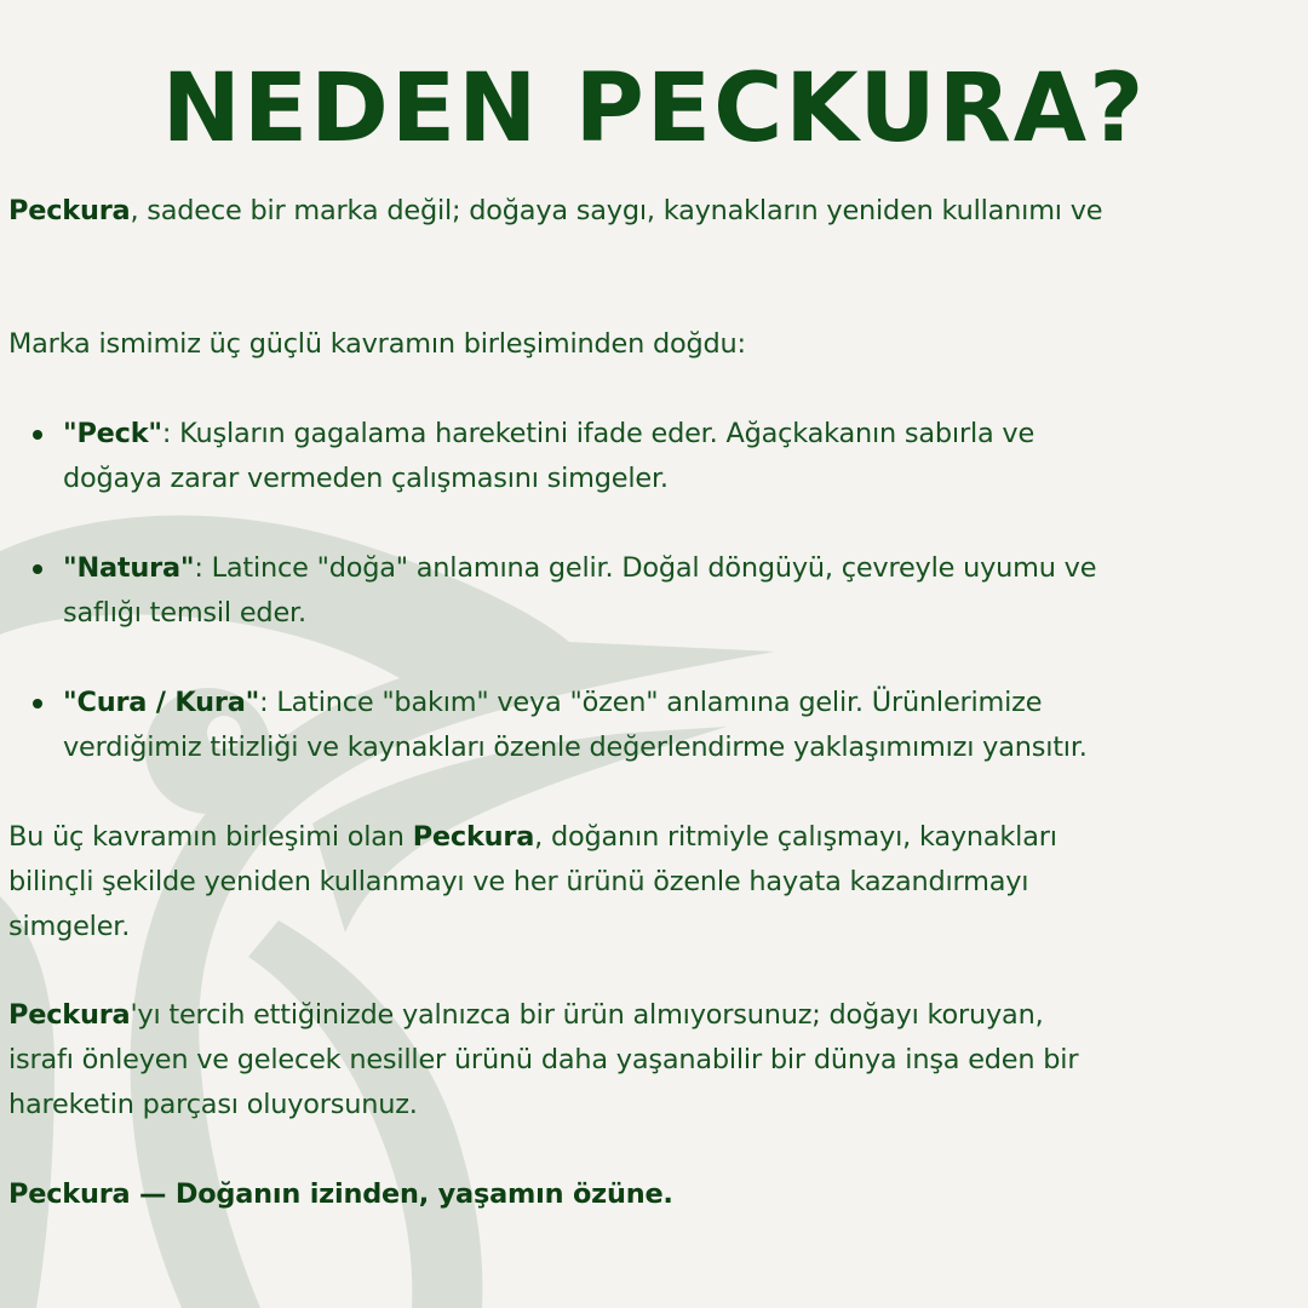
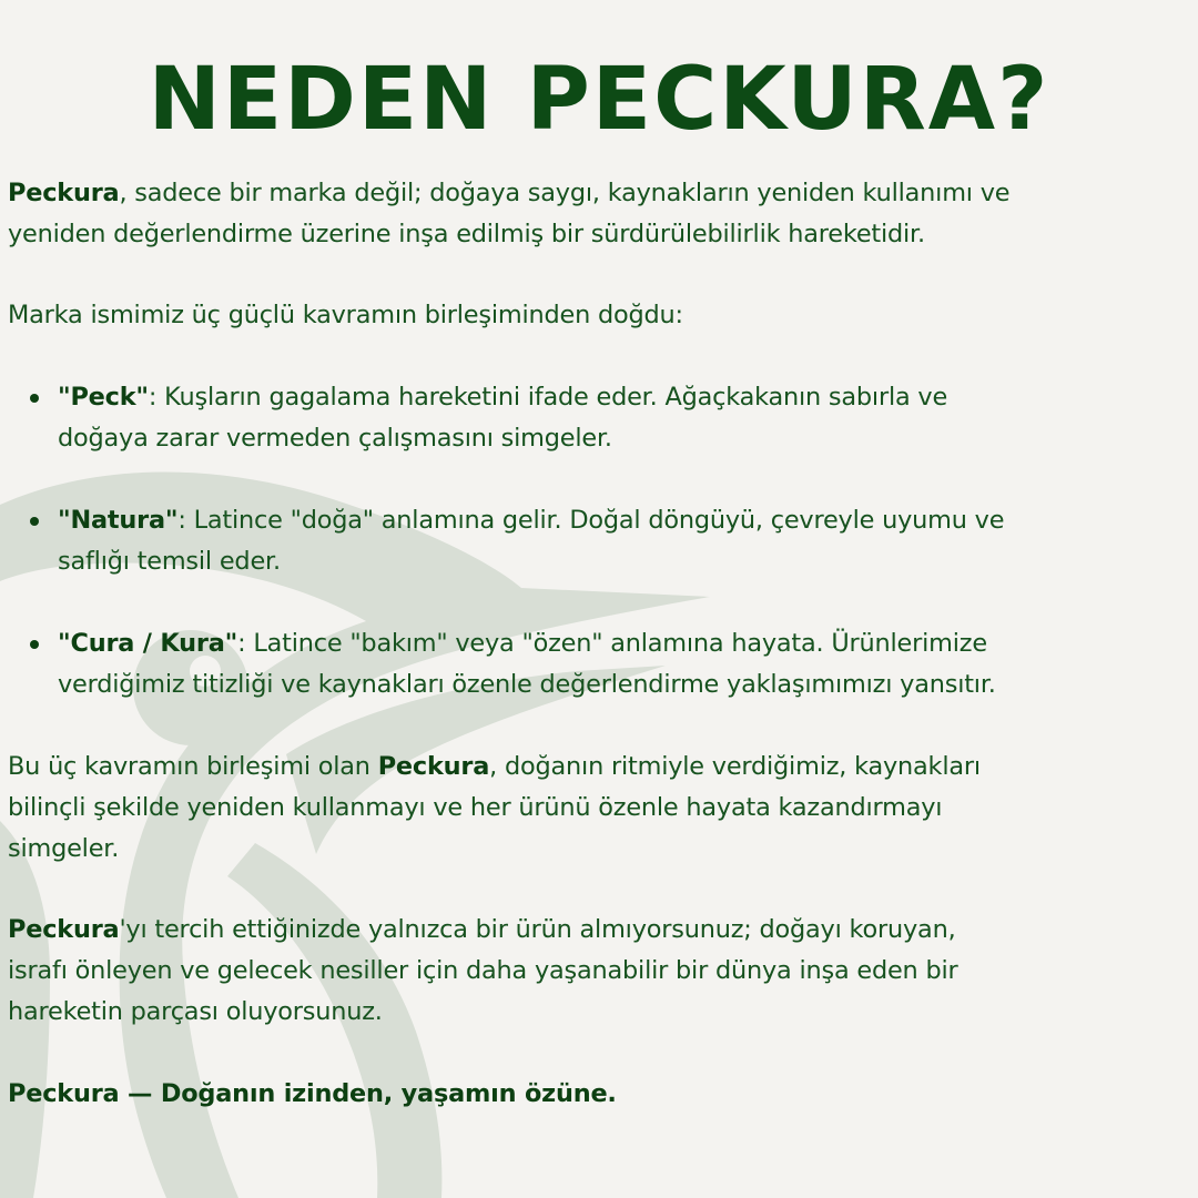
  NEDEN PECKURA?
  Peckura, sadece bir marka değil; doğaya saygı, kaynakların yeniden kullanımı ve
+ yeniden değerlendirme üzerine inşa edilmiş bir sürdürülebilirlik hareketidir.
  Marka ismimiz üç güçlü kavramın birleşiminden doğdu:
  "Peck": Kuşların gagalama hareketini ifade eder. Ağaçkakanın sabırla ve
  doğaya zarar vermeden çalışmasını simgeler.
  "Natura": Latince "doğa" anlamına gelir. Doğal döngüyü, çevreyle uyumu ve
  saflığı temsil eder.
- "Cura / Kura": Latince "bakım" veya "özen" anlamına gelir. Ürünlerimize
+ "Cura / Kura": Latince "bakım" veya "özen" anlamına hayata. Ürünlerimize
  verdiğimiz titizliği ve kaynakları özenle değerlendirme yaklaşımımızı yansıtır.
- Bu üç kavramın birleşimi olan Peckura, doğanın ritmiyle çalışmayı, kaynakları
+ Bu üç kavramın birleşimi olan Peckura, doğanın ritmiyle verdiğimiz, kaynakları
  bilinçli şekilde yeniden kullanmayı ve her ürünü özenle hayata kazandırmayı
  simgeler.
  Peckura'yı tercih ettiğinizde yalnızca bir ürün almıyorsunuz; doğayı koruyan,
- israfı önleyen ve gelecek nesiller ürünü daha yaşanabilir bir dünya inşa eden bir
+ israfı önleyen ve gelecek nesiller için daha yaşanabilir bir dünya inşa eden bir
  hareketin parçası oluyorsunuz.
  Peckura — Doğanın izinden, yaşamın özüne.
